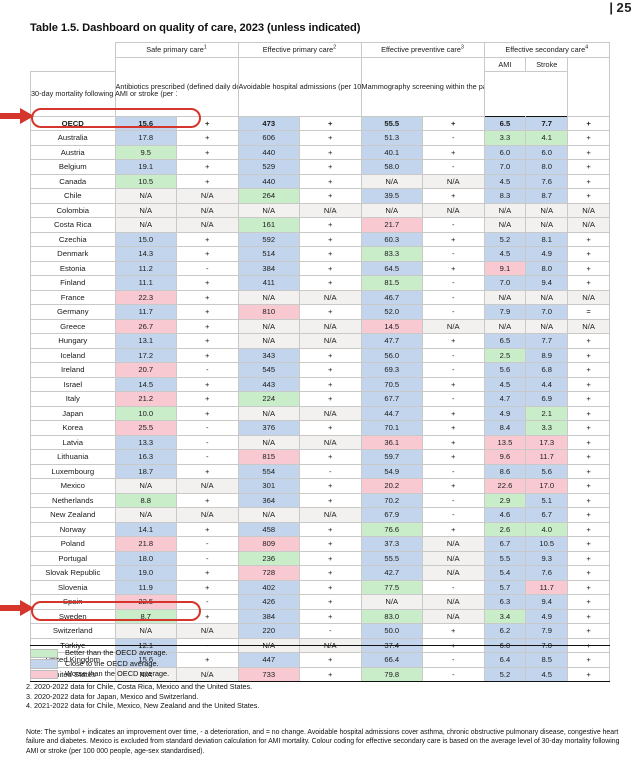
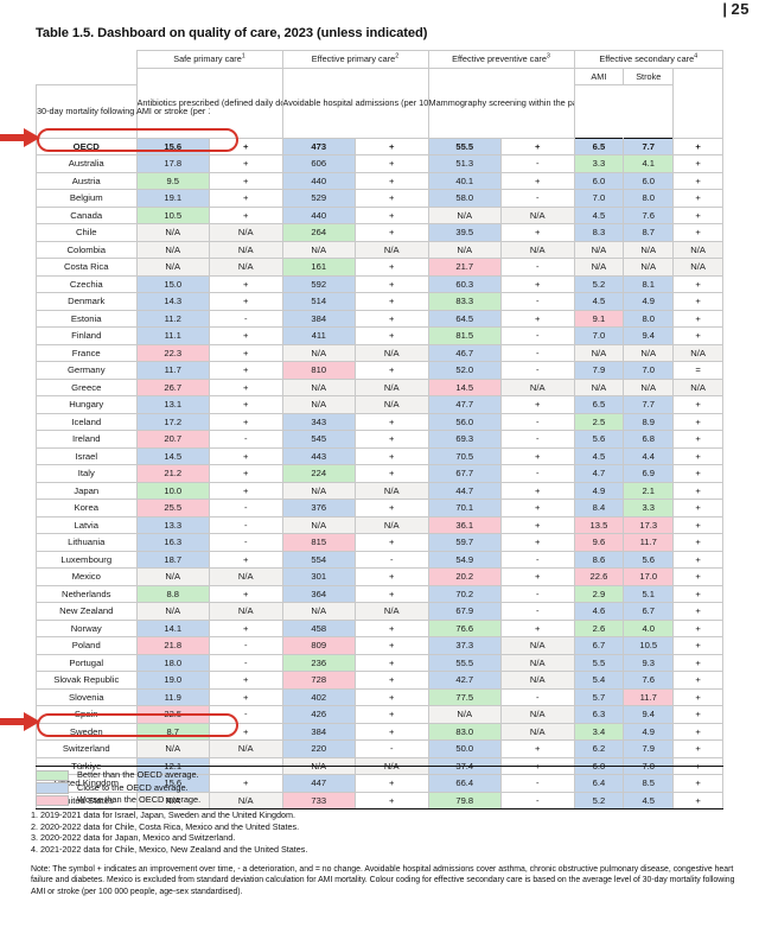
  | 25
  Table 1.5. Dashboard on quality of care, 2023 (unless indicated)
  	Safe primary care	Effective primary care	Effective preventive care	Effective secondary care
  OECD	15.6	+	473	+	55.5	+	6.5	7.7	+
  Australia	17.8	+	606	+	51.3	-	3.3	4.1	+
  Austria	9.5	+	440	+	40.1	+	6.0	6.0	+
  Belgium	19.1	+	529	+	58.0	-	7.0	8.0	+
  Canada	10.5	+	440	+	N/A	N/A	4.5	7.6	+
  Chile	N/A	N/A	264	+	39.5	+	8.3	8.7	+
  Colombia	N/A	N/A	N/A	N/A	N/A	N/A	N/A	N/A	N/A
  Costa Rica	N/A	N/A	161	+	21.7	-	N/A	N/A	N/A
  Czechia	15.0	+	592	+	60.3	+	5.2	8.1	+
  Denmark	14.3	+	514	+	83.3	-	4.5	4.9	+
  Estonia	11.2	-	384	+	64.5	+	9.1	8.0	+
  Finland	11.1	+	411	+	81.5	-	7.0	9.4	+
  France	22.3	+	N/A	N/A	46.7	-	N/A	N/A	N/A
  Germany	11.7	+	810	+	52.0	-	7.9	7.0	=
  Greece	26.7	+	N/A	N/A	14.5	N/A	N/A	N/A	N/A
  Hungary	13.1	+	N/A	N/A	47.7	+	6.5	7.7	+
  Iceland	17.2	+	343	+	56.0	-	2.5	8.9	+
  Ireland	20.7	-	545	+	69.3	-	5.6	6.8	+
  Israel	14.5	+	443	+	70.5	+	4.5	4.4	+
  Italy	21.2	+	224	+	67.7	-	4.7	6.9	+
  Japan	10.0	+	N/A	N/A	44.7	+	4.9	2.1	+
  Korea	25.5	-	376	+	70.1	+	8.4	3.3	+
  Latvia	13.3	-	N/A	N/A	36.1	+	13.5	17.3	+
  Lithuania	16.3	-	815	+	59.7	+	9.6	11.7	+
  Luxembourg	18.7	+	554	-	54.9	-	8.6	5.6	+
  Mexico	N/A	N/A	301	+	20.2	+	22.6	17.0	+
  Netherlands	8.8	+	364	+	70.2	-	2.9	5.1	+
  New Zealand	N/A	N/A	N/A	N/A	67.9	-	4.6	6.7	+
  Norway	14.1	+	458	+	76.6	+	2.6	4.0	+
  Poland	21.8	-	809	+	37.3	N/A	6.7	10.5	+
  Portugal	18.0	-	236	+	55.5	N/A	5.5	9.3	+
  Slovak Republic	19.0	+	728	+	42.7	N/A	5.4	7.6	+
  Slovenia	11.9	+	402	+	77.5	-	5.7	11.7	+
  Spain	22.5	-	426	+	N/A	N/A	6.3	9.4	+
  Sweden	8.7	+	384	+	83.0	N/A	3.4	4.9	+
  Switzerland	N/A	N/A	220	-	50.0	+	6.2	7.9	+
  Türkiye	12.1	-	N/A	N/A	37.4	+	6.0	7.0	+
  ed Kingdom	15.6	+	447	+	66.4	-	6.4	8.5	+
  ited States	N/A	N/A	733	+	79.8	-	5.2	4.5	+
  Better than the OECD average.
  Close to the OECD average.
  Worse than the OECD average.
+ 1. 2019-2021 data for Israel, Japan, Sweden and the United Kingdom.
  2. 2020-2022 data for Chile, Costa Rica, Mexico and the United States.
  3. 2020-2022 data for Japan, Mexico and Switzerland.
  4. 2021-2022 data for Chile, Mexico, New Zealand and the United States.
